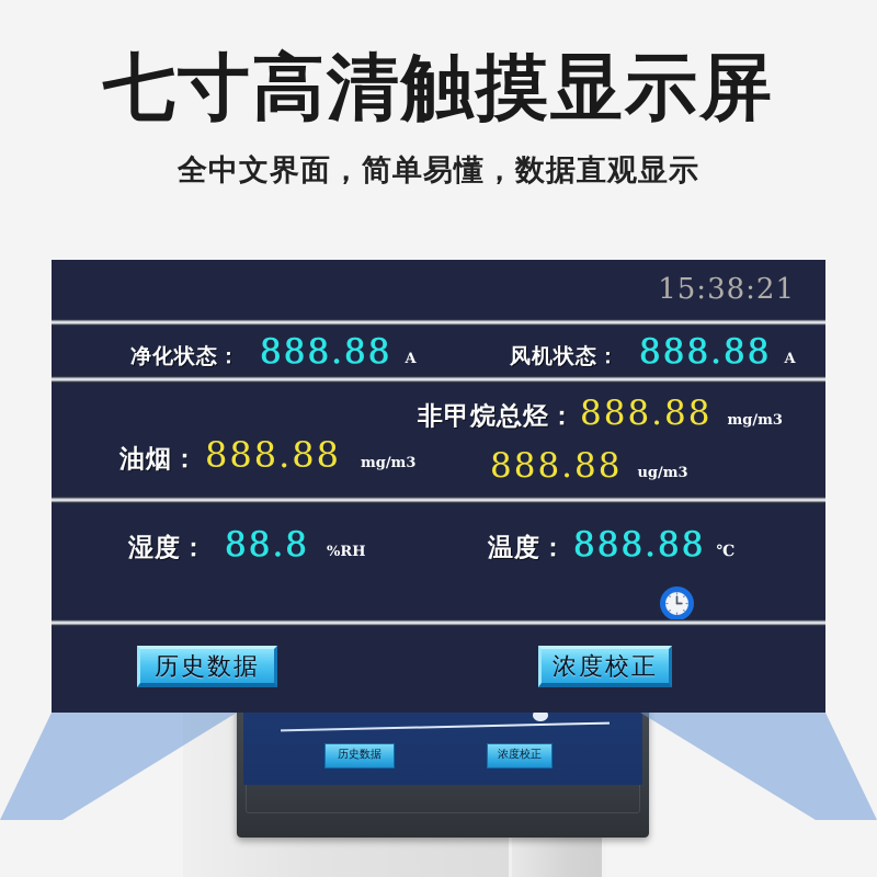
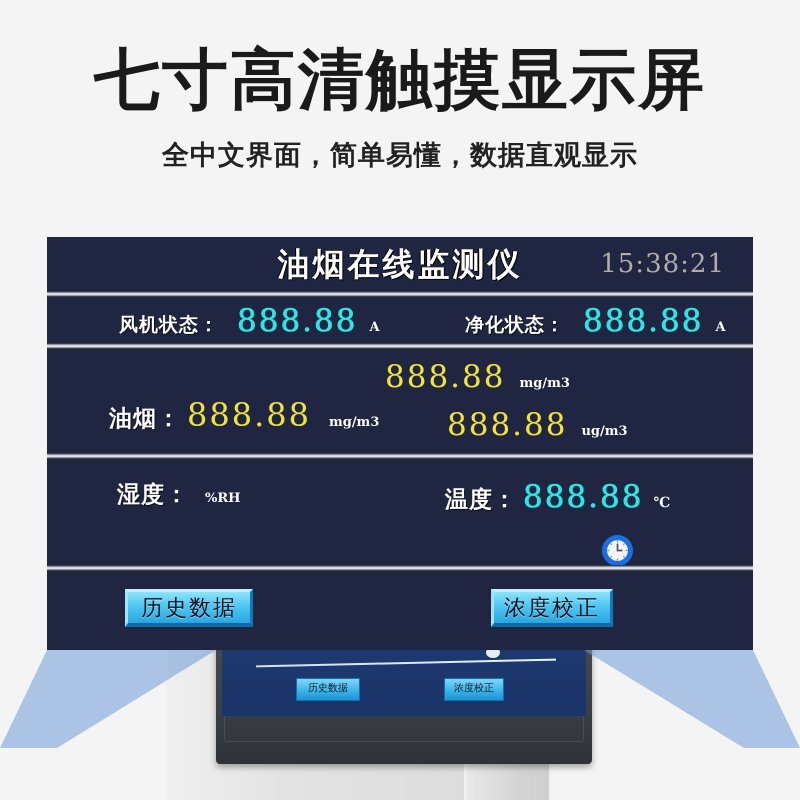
  七寸高清触摸显示屏
  全中文界面，简单易懂，数据直观显示
  历史数据
  浓度校正
+ 油烟在线监测仪
  15:38:21
- 净化状态：
+ 风机状态：
  888.88
  A
- 风机状态：
+ 净化状态：
  888.88
  A
  油烟：
  888.88
  mg/m3
- 非甲烷总烃：
  888.88
  mg/m3
  888.88
  ug/m3
  湿度：
- 88.8
  %RH
  温度：
  888.88
  ℃
  历史数据
  浓度校正
